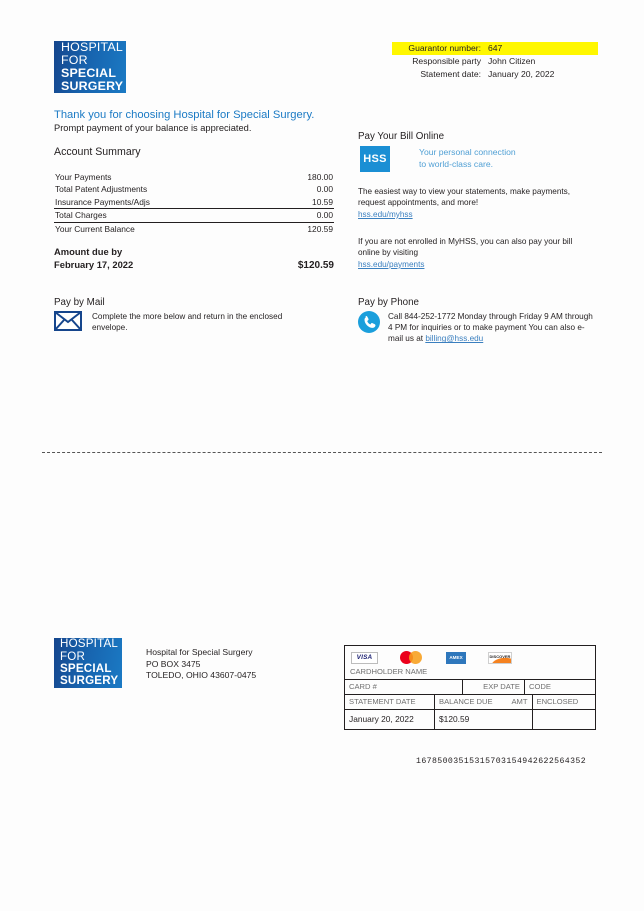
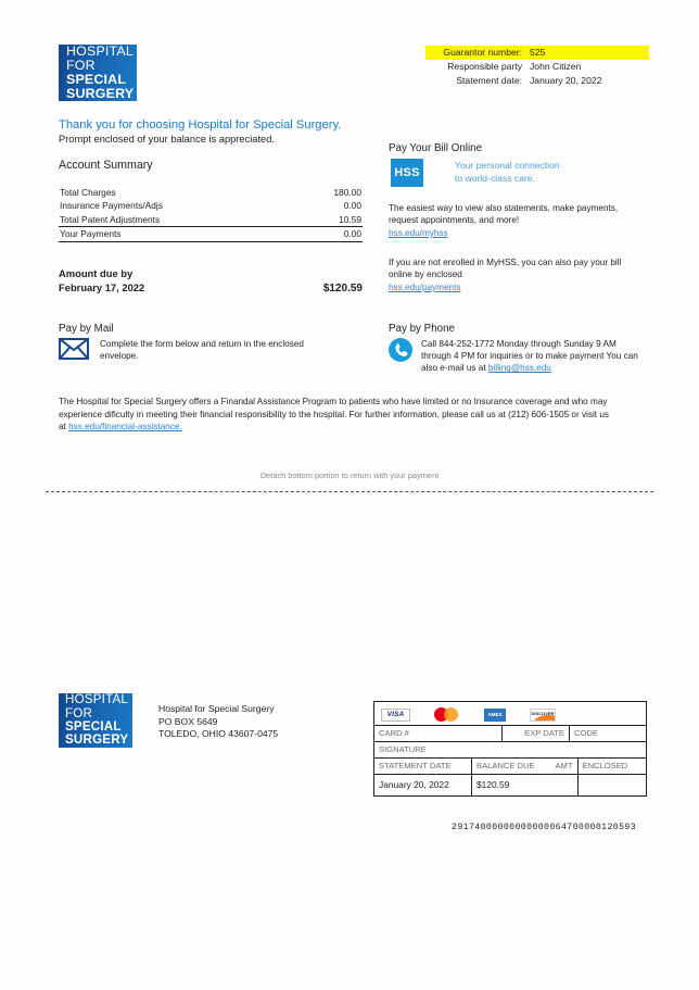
  HOSPITAL
  FOR
  SPECIAL
  SURGERY
  Thank you for choosing Hospital for Special Surgery.
- Prompt payment of your balance is appreciated.
+ Prompt enclosed of your balance is appreciated.
  Guarantor number:
- 647
+ 525
  Responsible party
  John Citizen
  Statement date:
  January 20, 2022
  Account Summary
- Your Payments
+ Total Charges
  180.00
- Total Patent Adjustments
+ Insurance Payments/Adjs
  0.00
- Insurance Payments/Adjs
+ Total Patent Adjustments
  10.59
- Total Charges
+ Your Payments
  0.00
- Your Current Balance
- 120.59
  Amount due by
  February 17, 2022
  $120.59
  Pay Your Bill Online
  HSS
  Your personal connection
  to world-class care.
- The easiest way to view your statements, make payments, request appointments, and more!
+ The easiest way to view also statements, make payments, request appointments, and more!
  hss.edu/myhss
- If you are not enrolled in MyHSS, you can also pay your bill online by visiting
+ If you are not enrolled in MyHSS, you can also pay your bill online by enclosed
  hss.edu/payments
  Pay by Mail
- Complete the more below and return in the enclosed envelope.
+ Complete the form below and return in the enclosed envelope.
  Pay by Phone
- Call 844-252-1772 Monday through Friday 9 AM through 4 PM for inquiries or to make payment You can also e-mail us at billing@hss.edu
+ Call 844-252-1772 Monday through Sunday 9 AM through 4 PM for inquiries or to make payment You can also e-mail us at billing@hss.edu
+ The Hospital for Special Surgery offers a Finandal Assistance Program to patients who have limited or no Insurance coverage and who may experience dificulty in meeting their financial responsibility to the hospital. For further information, please call us at (212) 606-1505 or visit us at hss.edu/financial-assistance.
+ Detach bottom portion to return with your payment
  HOSPITAL
  FOR
  SPECIAL
  SURGERY
  Hospital for Special Surgery
- PO BOX 3475
+ PO BOX 5649
  TOLEDO, OHIO 43607-0475
- CARDHOLDER NAME
  CARD #
  EXP DATE
  CODE
+ SIGNATURE
  STATEMENT DATE
  BALANCE DUE
  AMT
  ENCLOSED
  January 20, 2022
  $120.59
- 16785003515315703154942622564352
+ 29174000000000000064700000120593
